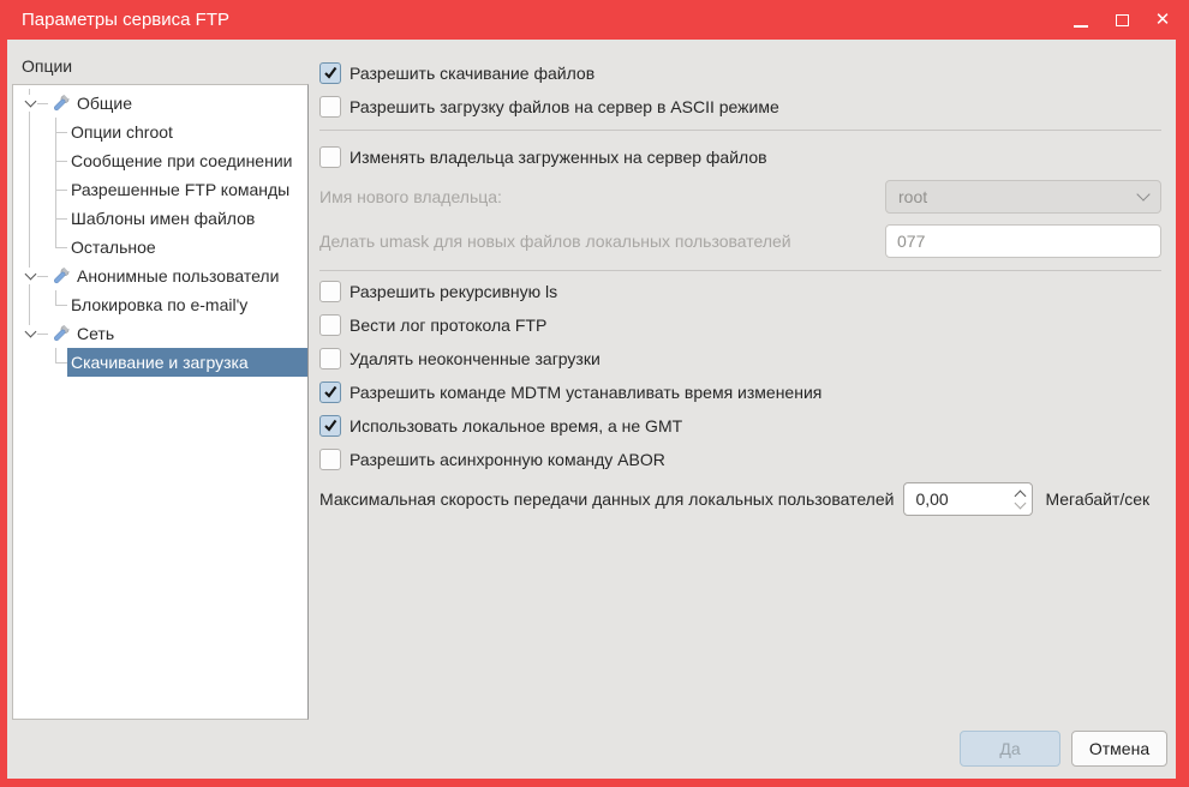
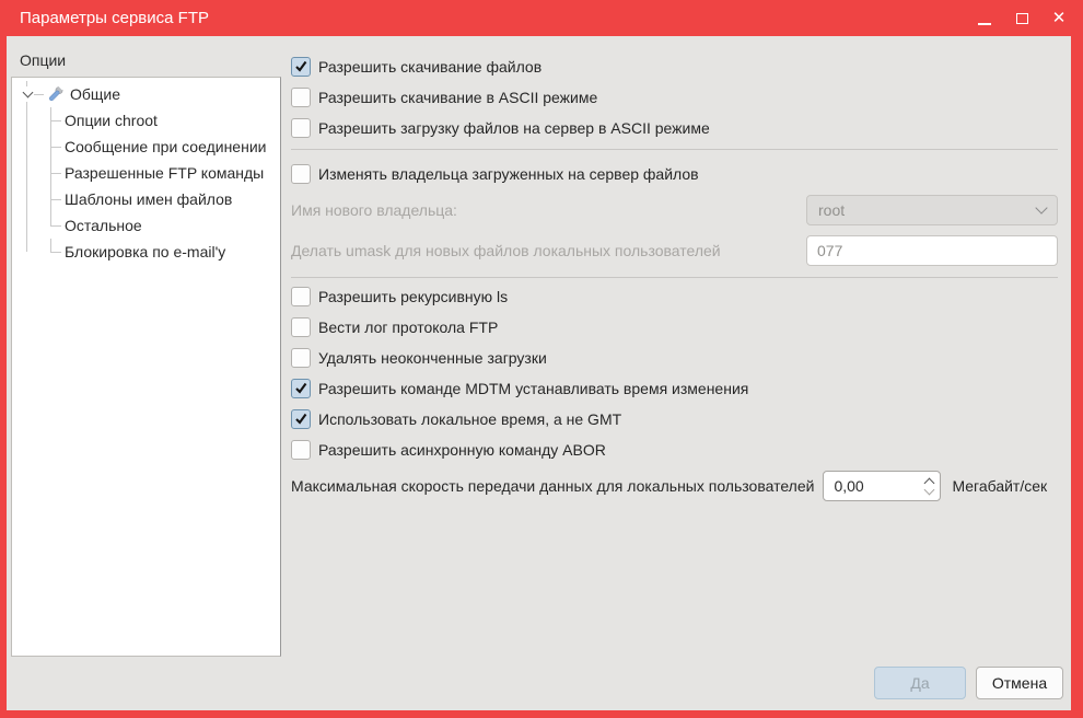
  Параметры сервиса FTP
  ✕
  Опции
  Общие
  Опции chroot
  Сообщение при соединении
  Разрешенные FTP команды
  Шаблоны имен файлов
  Остальное
- Анонимные пользователи
  Блокировка по e-mail'у
- Сеть
- Скачивание и загрузка
  Разрешить скачивание файлов
+ Разрешить скачивание в ASCII режиме
  Разрешить загрузку файлов на сервер в ASCII режиме
  Изменять владельца загруженных на сервер файлов
  Имя нового владельца:
  root
  Делать umask для новых файлов локальных пользователей
  077
  Разрешить рекурсивную ls
  Вести лог протокола FTP
  Удалять неоконченные загрузки
  Разрешить команде MDTM устанавливать время изменения
  Использовать локальное время, а не GMT
  Разрешить асинхронную команду ABOR
  Максимальная скорость передачи данных для локальных пользователей
  0,00
  Мегабайт/сек
  Да
  Отмена
